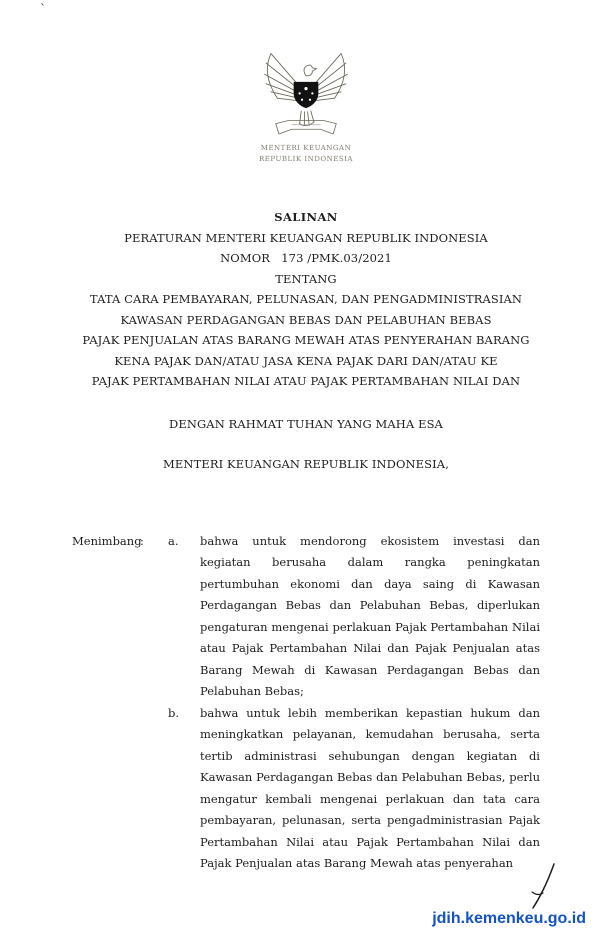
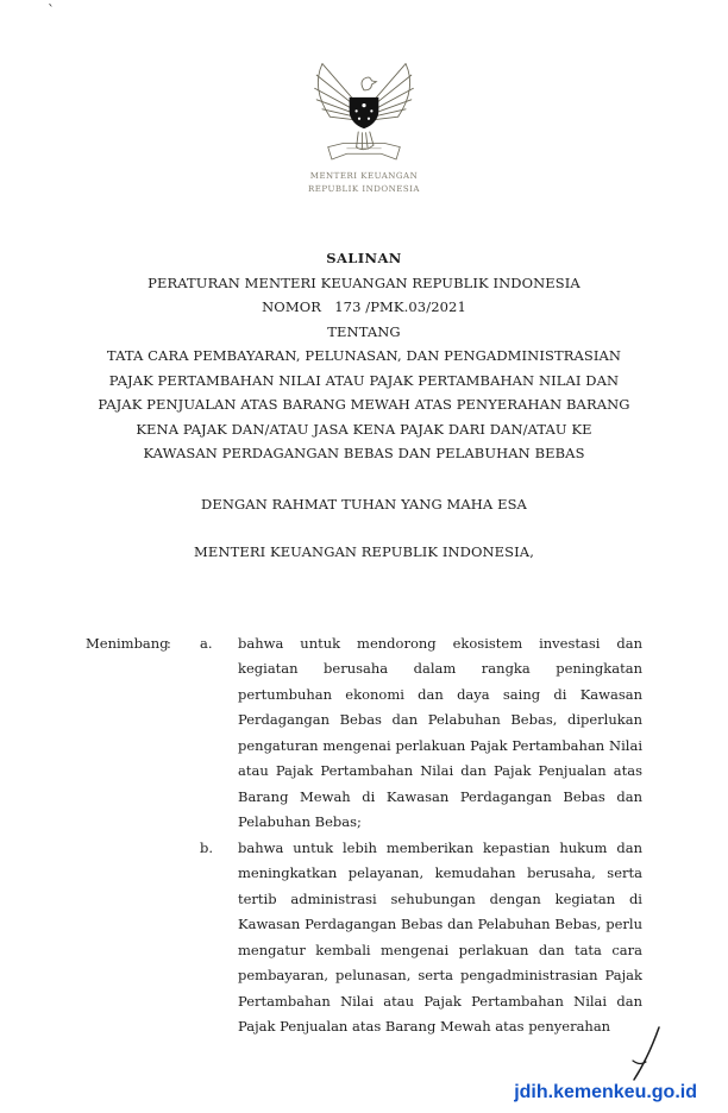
  `
  MENTERI KEUANGAN
  REPUBLIK INDONESIA
  SALINAN
  PERATURAN MENTERI KEUANGAN REPUBLIK INDONESIA
  NOMOR 173 /PMK.03/2021
  TENTANG
  TATA CARA PEMBAYARAN, PELUNASAN, DAN PENGADMINISTRASIAN
- KAWASAN PERDAGANGAN BEBAS DAN PELABUHAN BEBAS
+ PAJAK PERTAMBAHAN NILAI ATAU PAJAK PERTAMBAHAN NILAI DAN
  PAJAK PENJUALAN ATAS BARANG MEWAH ATAS PENYERAHAN BARANG
  KENA PAJAK DAN/ATAU JASA KENA PAJAK DARI DAN/ATAU KE
- PAJAK PERTAMBAHAN NILAI ATAU PAJAK PERTAMBAHAN NILAI DAN
+ KAWASAN PERDAGANGAN BEBAS DAN PELABUHAN BEBAS
  DENGAN RAHMAT TUHAN YANG MAHA ESA
  MENTERI KEUANGAN REPUBLIK INDONESIA,
  Menimbang
  :
  a.
  bahwa untuk mendorong ekosistem investasi dan kegiatan berusaha dalam rangka peningkatan pertumbuhan ekonomi dan daya saing di Kawasan Perdagangan Bebas dan Pelabuhan Bebas, diperlukan pengaturan mengenai perlakuan Pajak Pertambahan Nilai atau Pajak Pertambahan Nilai dan Pajak Penjualan atas Barang Mewah di Kawasan Perdagangan Bebas dan Pelabuhan Bebas;
  b.
  bahwa untuk lebih memberikan kepastian hukum dan meningkatkan pelayanan, kemudahan berusaha, serta tertib administrasi sehubungan dengan kegiatan di Kawasan Perdagangan Bebas dan Pelabuhan Bebas, perlu mengatur kembali mengenai perlakuan dan tata cara pembayaran, pelunasan, serta pengadministrasian Pajak Pertambahan Nilai atau Pajak Pertambahan Nilai dan Pajak Penjualan atas Barang Mewah atas penyerahan
  jdih.kemenkeu.go.id
